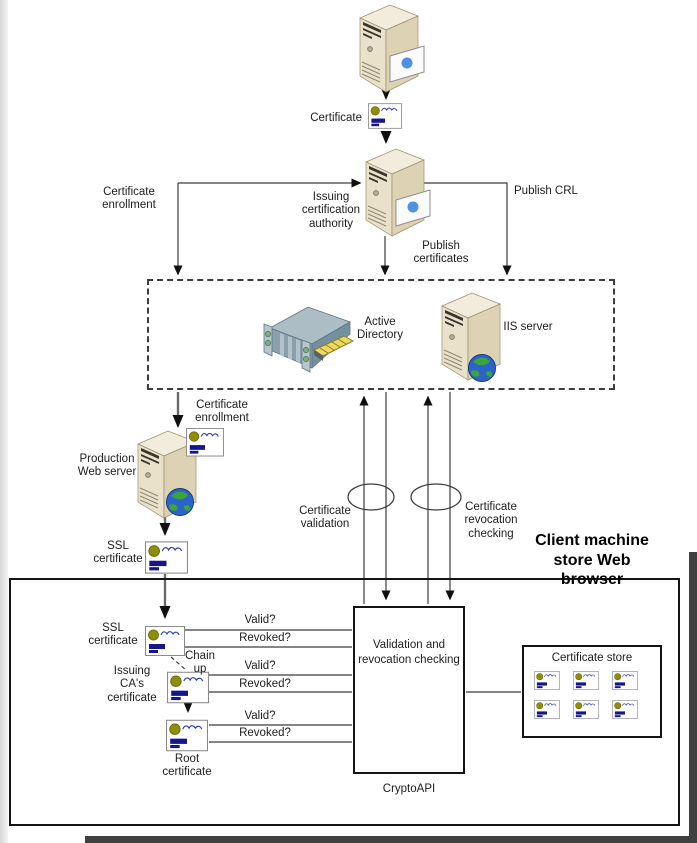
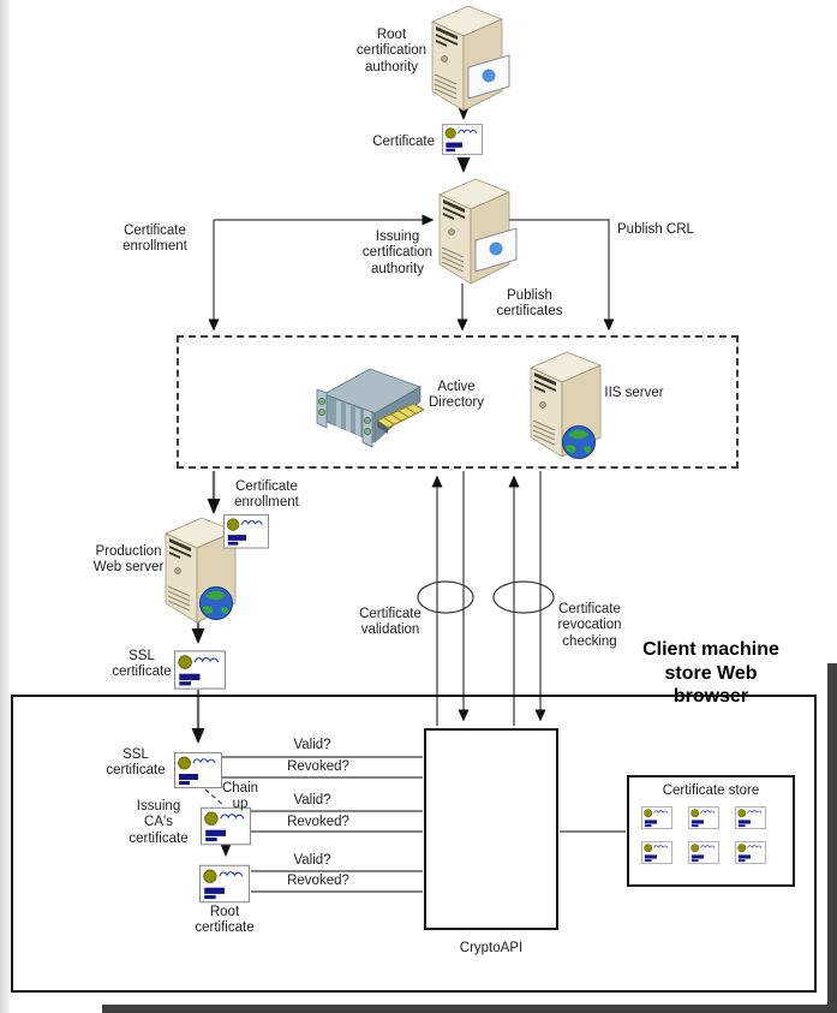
  Certificate store
+ Root certification authority
  Certificate
  Issuing certification authority
  Certificate enrollment
  Publish CRL
  Publish certificates
  Active Directory
  IIS server
  Certificate enrollment
  Production Web server
  SSL certificate
  Certificate validation
  Certificate revocation checking
  Client machine store Web browser
  SSL certificate
  Valid?
  Revoked?
  Chain up
  Issuing CA's certificate
  Valid?
  Revoked?
  Valid?
  Revoked?
  Root certificate
- Validation and revocation checking
  CryptoAPI
